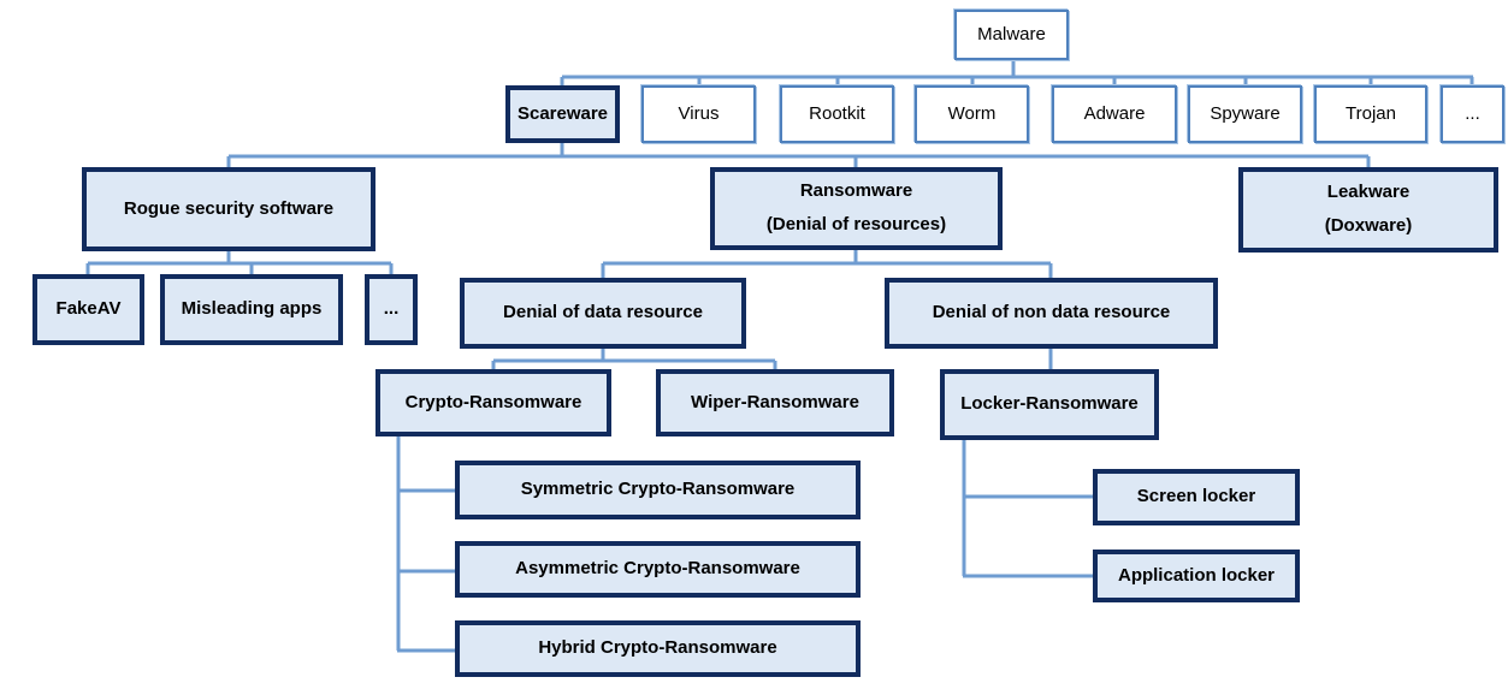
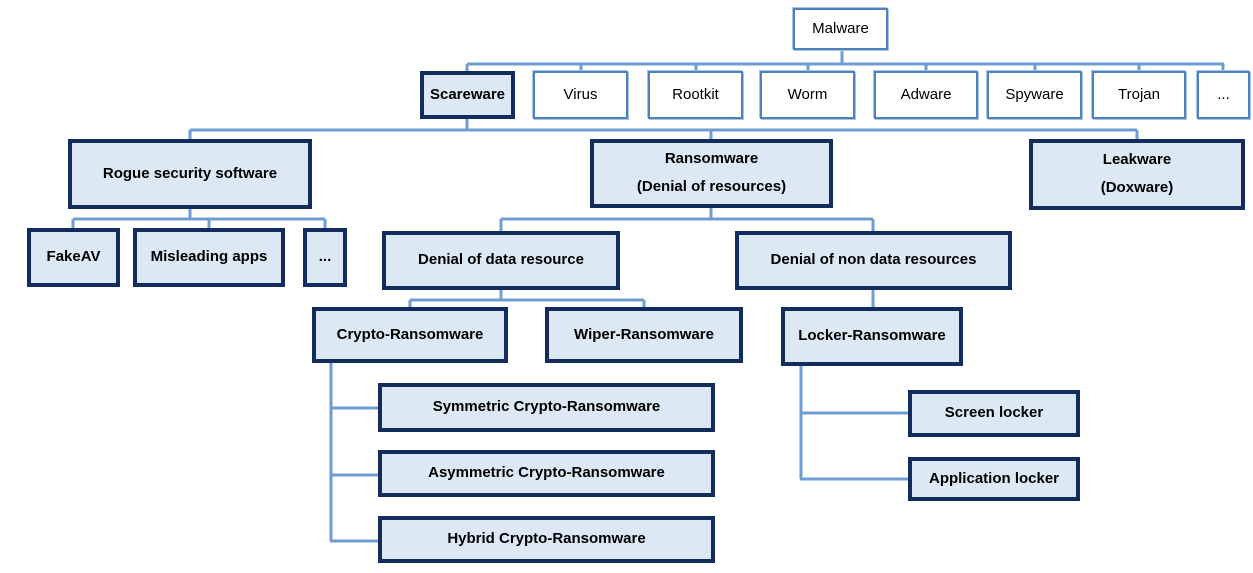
  Malware
  Scareware
  Virus
  Rootkit
  Worm
  Adware
  Spyware
  Trojan
  ...
  Rogue security software
  Ransomware
  (Denial of resources)
  Leakware
  (Doxware)
  FakeAV
  Misleading apps
  ...
  Denial of data resource
- Denial of non data resource
+ Denial of non data resources
  Crypto-Ransomware
  Wiper-Ransomware
  Locker-Ransomware
  Symmetric Crypto-Ransomware
  Asymmetric Crypto-Ransomware
  Hybrid Crypto-Ransomware
  Screen locker
  Application locker
